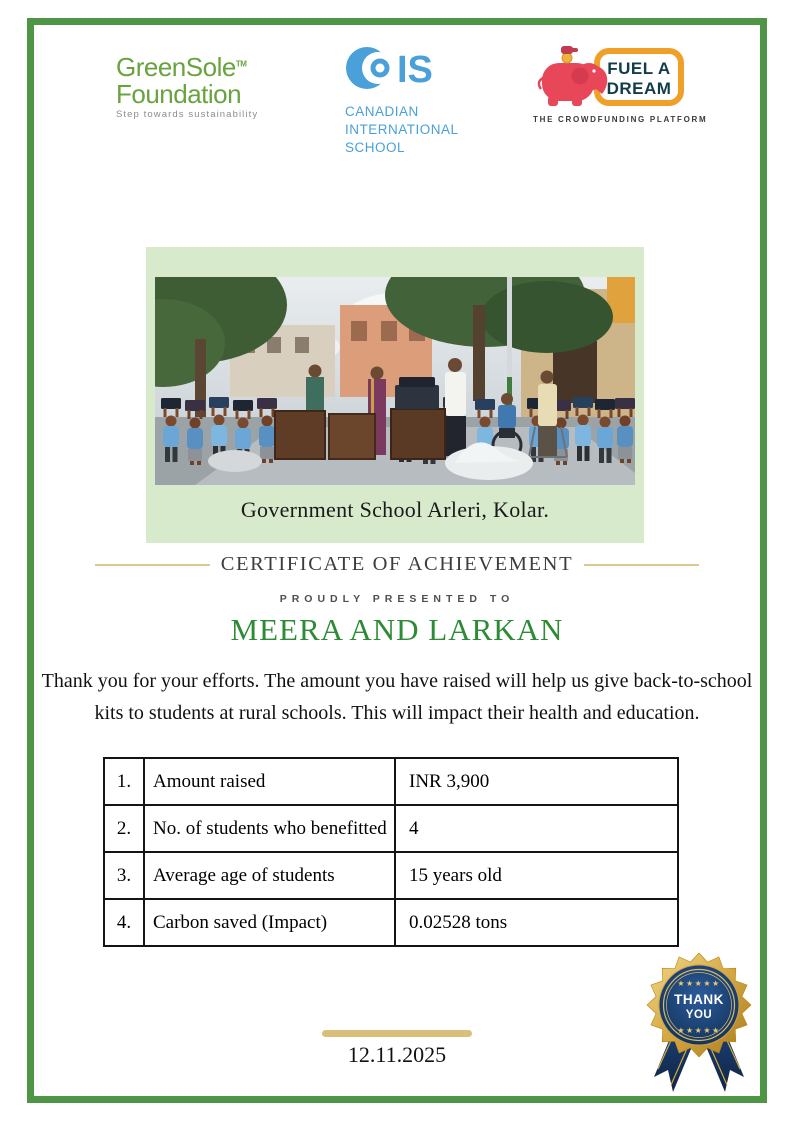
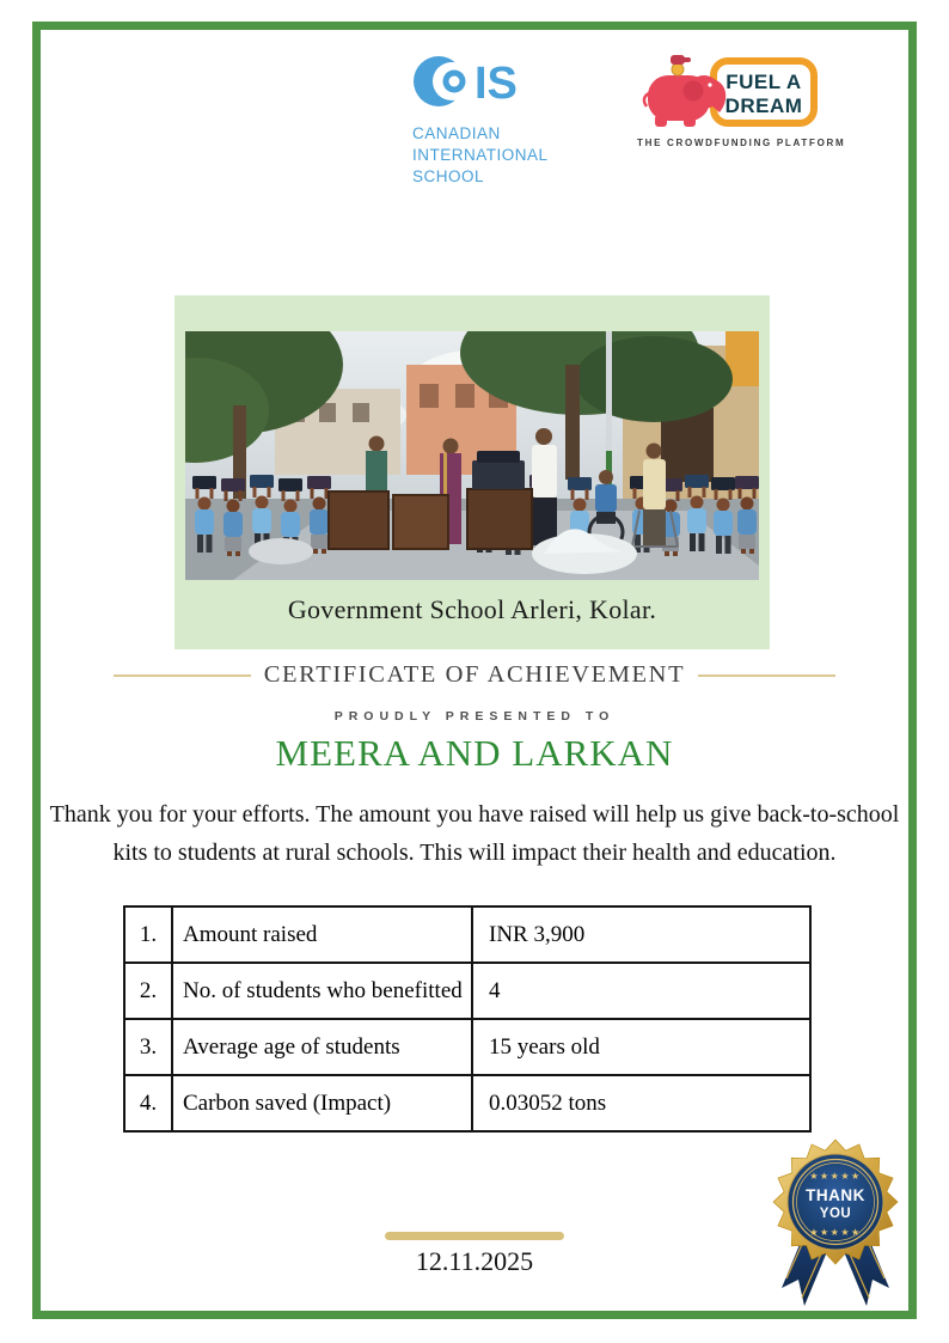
- GreenSoleTM
- Foundation
- Step towards sustainability
  IS
  CANADIAN
  INTERNATIONAL
  SCHOOL
  FUEL A
  DREAM
  THE CROWDFUNDING PLATFORM
  Government School Arleri, Kolar.
  CERTIFICATE OF ACHIEVEMENT
  PROUDLY PRESENTED TO
  MEERA AND LARKAN
  Thank you for your efforts. The amount you have raised will help us give back-to-school kits to students at rural schools. This will impact their health and education.
  1.	Amount raised	INR 3,900
  2.	No. of students who benefitted	4
  3.	Average age of students	15 years old
- 4.	Carbon saved (Impact)	0.02528 tons
+ 4.	Carbon saved (Impact)	0.03052 tons
  12.11.2025
  ★★★★★
  THANK
  YOU
  ★★★★★
